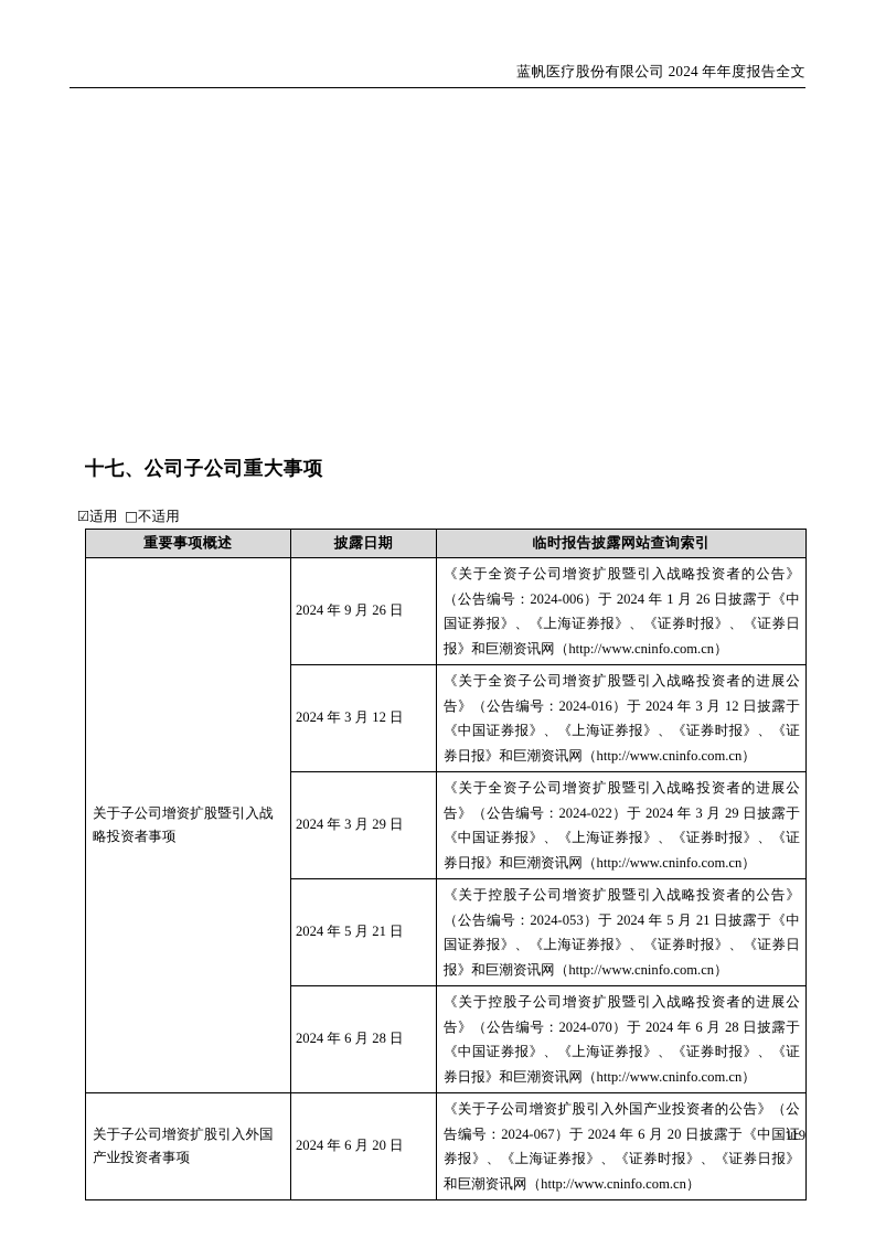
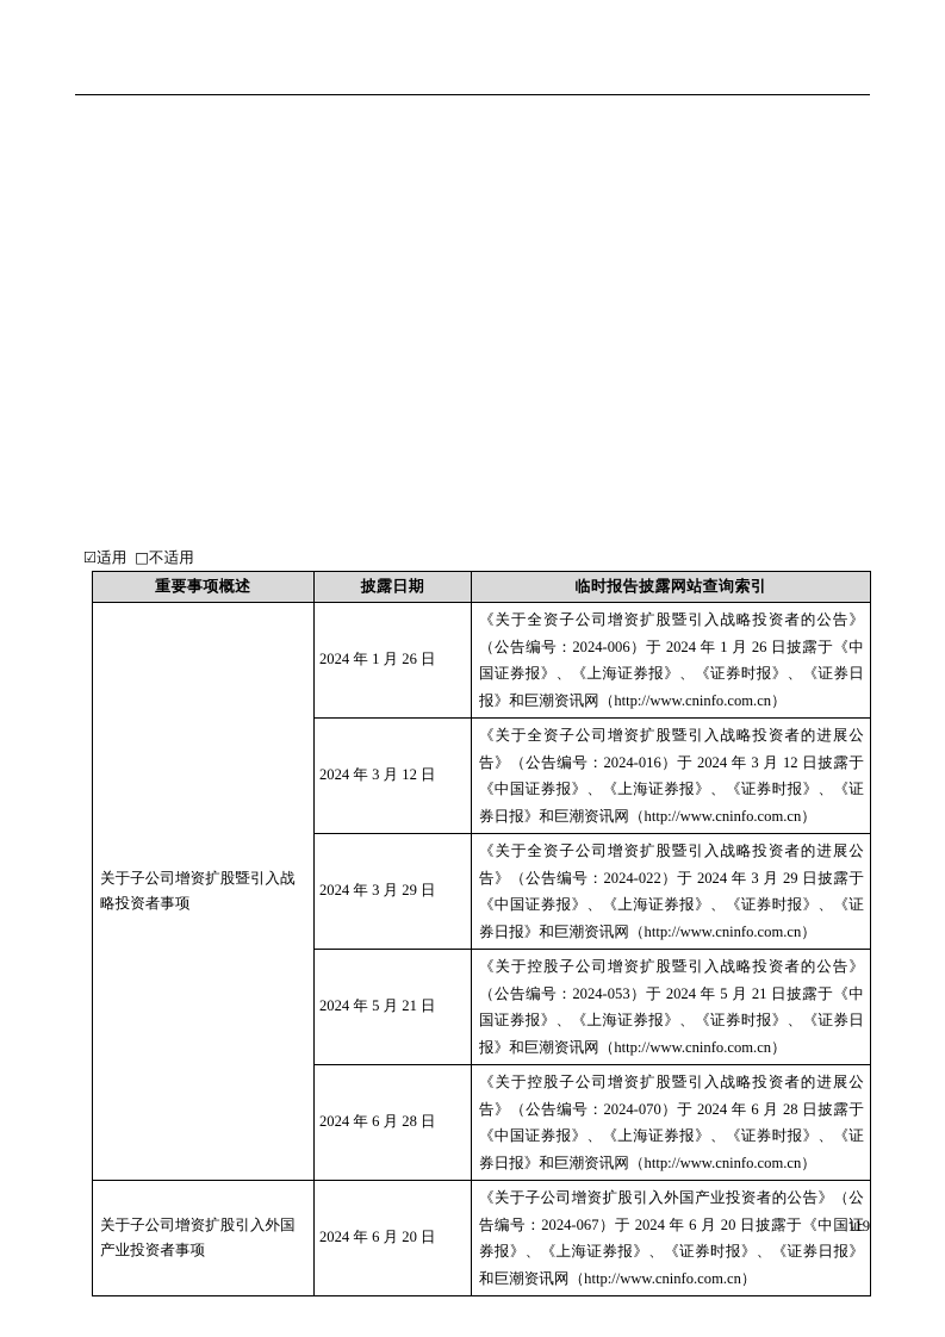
- 蓝帆医疗股份有限公司 2024 年年度报告全文
- 十七、公司子公司重大事项
  ☑适用 □不适用
  重要事项概述	披露日期	临时报告披露网站查询索引
- 关于子公司增资扩股暨引入战略投资者事项	2024 年 9 月 26 日	《关于全资子公司增资扩股暨引入战略投资者的公告》（公告编号：2024-006）于 2024 年 1 月 26 日披露于《中国证券报》、《上海证券报》、《证券时报》、《证券日报》和巨潮资讯网（http://www.cninfo.com.cn）
+ 关于子公司增资扩股暨引入战略投资者事项	2024 年 1 月 26 日	《关于全资子公司增资扩股暨引入战略投资者的公告》（公告编号：2024-006）于 2024 年 1 月 26 日披露于《中国证券报》、《上海证券报》、《证券时报》、《证券日报》和巨潮资讯网（http://www.cninfo.com.cn）
  2024 年 3 月 12 日	《关于全资子公司增资扩股暨引入战略投资者的进展公告》（公告编号：2024-016）于 2024 年 3 月 12 日披露于《中国证券报》、《上海证券报》、《证券时报》、《证券日报》和巨潮资讯网（http://www.cninfo.com.cn）
  2024 年 3 月 29 日	《关于全资子公司增资扩股暨引入战略投资者的进展公告》（公告编号：2024-022）于 2024 年 3 月 29 日披露于《中国证券报》、《上海证券报》、《证券时报》、《证券日报》和巨潮资讯网（http://www.cninfo.com.cn）
  2024 年 5 月 21 日	《关于控股子公司增资扩股暨引入战略投资者的公告》（公告编号：2024-053）于 2024 年 5 月 21 日披露于《中国证券报》、《上海证券报》、《证券时报》、《证券日报》和巨潮资讯网（http://www.cninfo.com.cn）
  2024 年 6 月 28 日	《关于控股子公司增资扩股暨引入战略投资者的进展公告》（公告编号：2024-070）于 2024 年 6 月 28 日披露于《中国证券报》、《上海证券报》、《证券时报》、《证券日报》和巨潮资讯网（http://www.cninfo.com.cn）
  关于子公司增资扩股引入外国产业投资者事项	2024 年 6 月 20 日	《关于子公司增资扩股引入外国产业投资者的公告》（公告编号：2024-067）于 2024 年 6 月 20 日披露于《中国证券报》、《上海证券报》、《证券时报》、《证券日报》和巨潮资讯网（http://www.cninfo.com.cn）
  119
